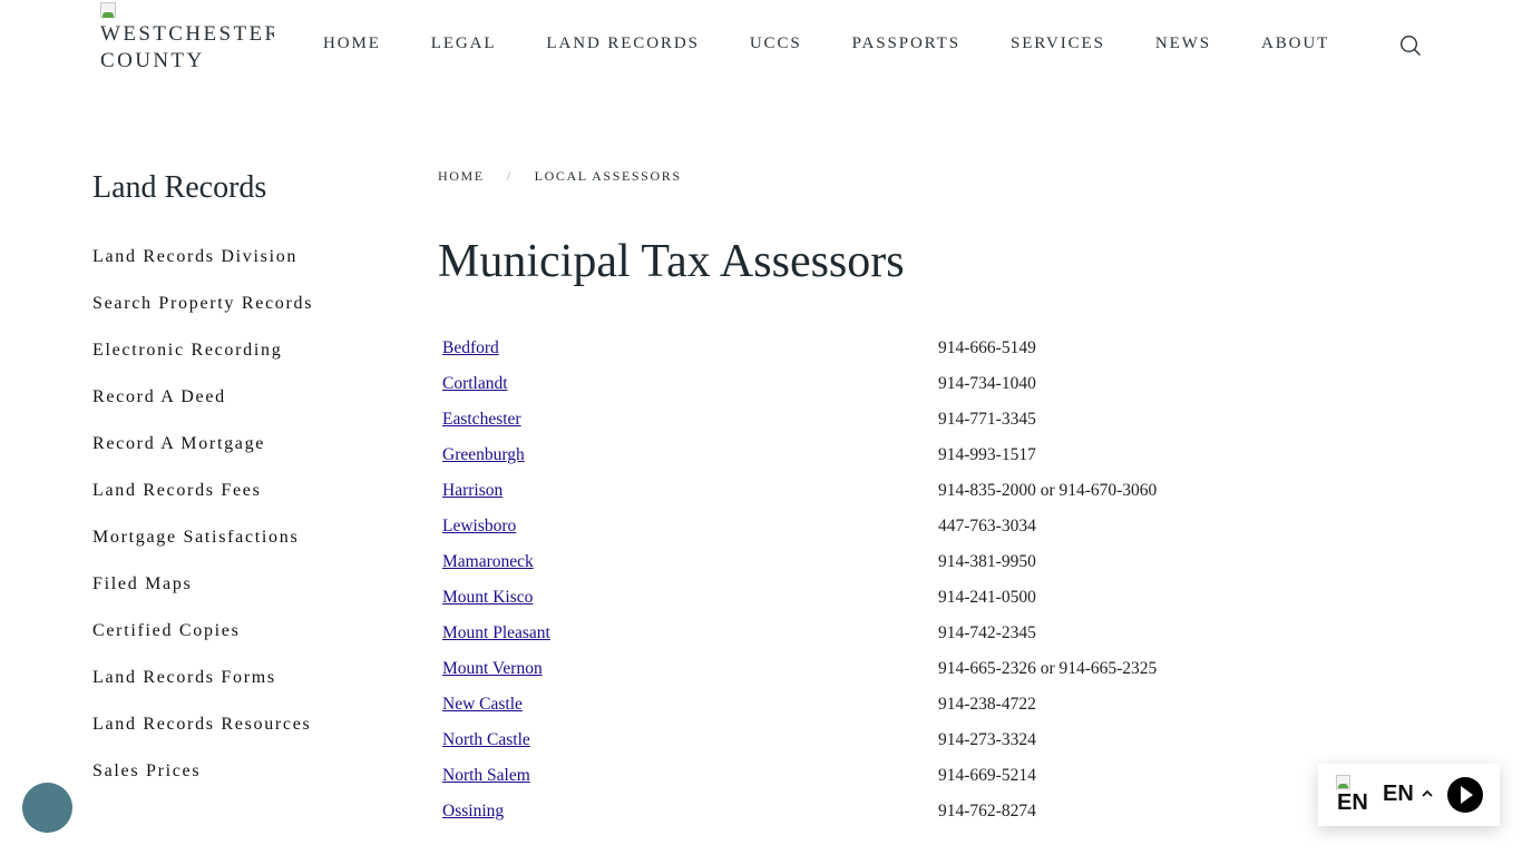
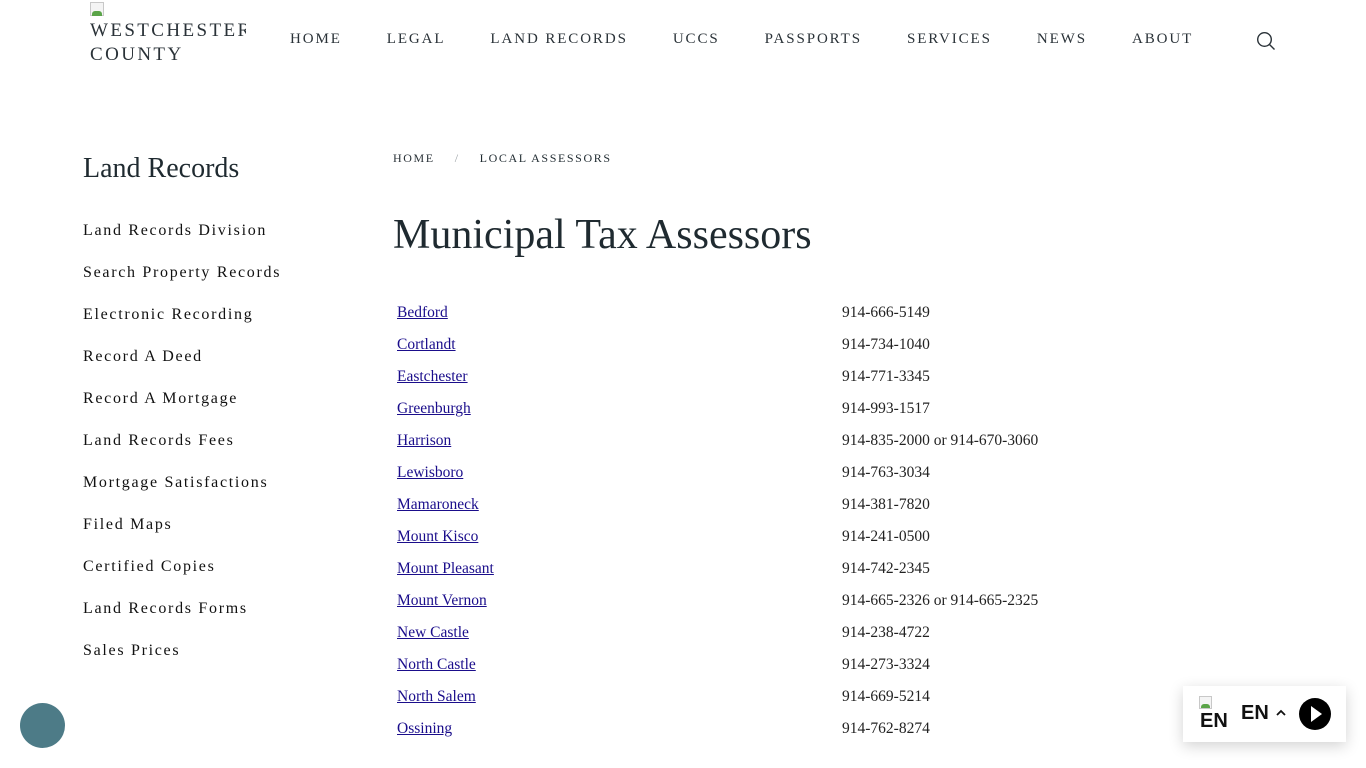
  WESTCHESTER
  COUNTY
  HOME
  LEGAL
  LAND RECORDS
  UCCS
  PASSPORTS
  SERVICES
  NEWS
  ABOUT
  Land Records
  Land Records Division
  Search Property Records
  Electronic Recording
  Record A Deed
  Record A Mortgage
  Land Records Fees
  Mortgage Satisfactions
  Filed Maps
  Certified Copies
  Land Records Forms
- Land Records Resources
  Sales Prices
  HOME
  /
  LOCAL ASSESSORS
  Municipal Tax Assessors
  Bedford
  914-666-5149
  Cortlandt
  914-734-1040
  Eastchester
  914-771-3345
  Greenburgh
  914-993-1517
  Harrison
  914-835-2000 or 914-670-3060
  Lewisboro
- 447-763-3034
+ 914-763-3034
  Mamaroneck
- 914-381-9950
+ 914-381-7820
  Mount Kisco
  914-241-0500
  Mount Pleasant
  914-742-2345
  Mount Vernon
  914-665-2326 or 914-665-2325
  New Castle
  914-238-4722
  North Castle
  914-273-3324
  North Salem
  914-669-5214
  Ossining
  914-762-8274
  EN
  EN
